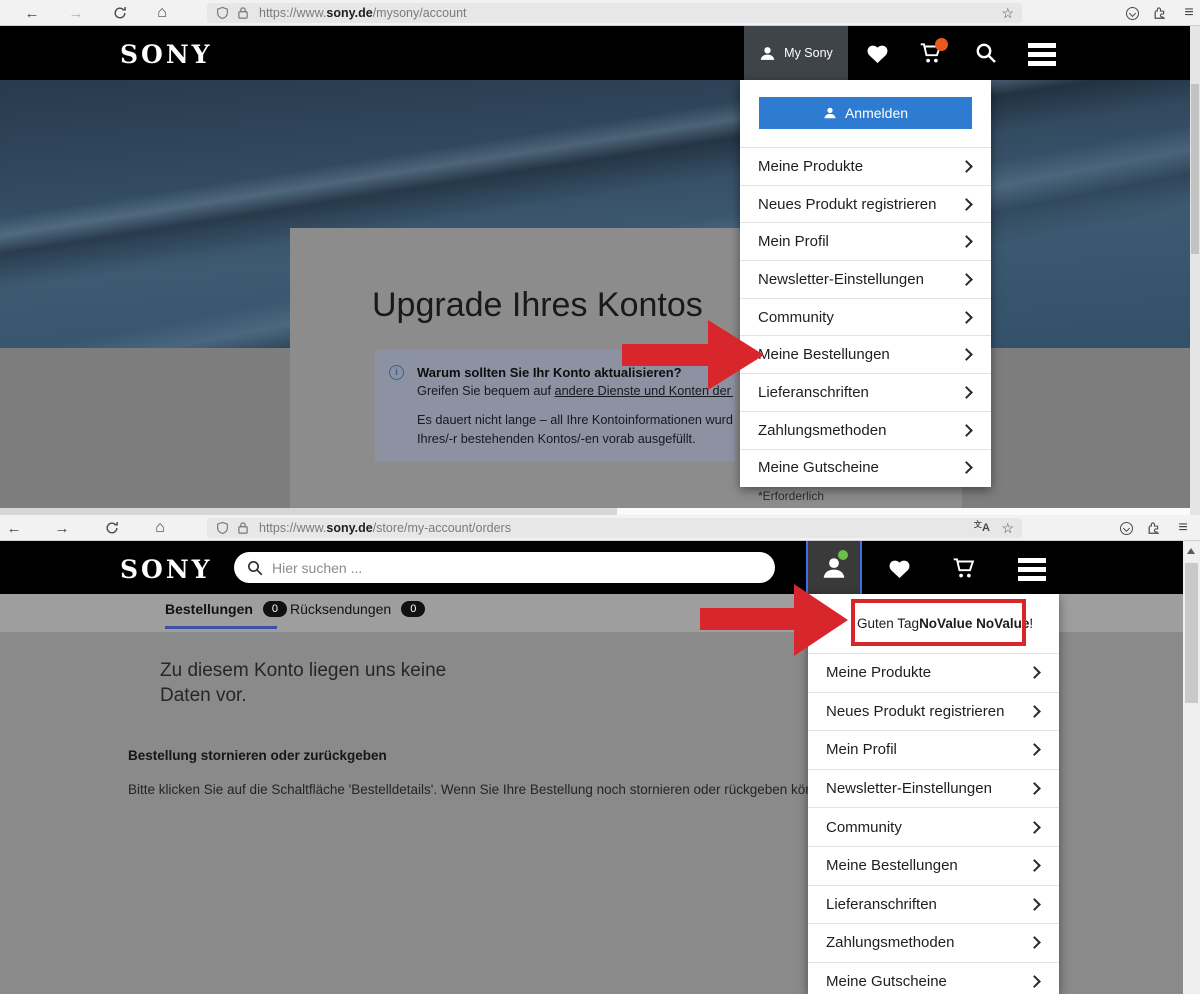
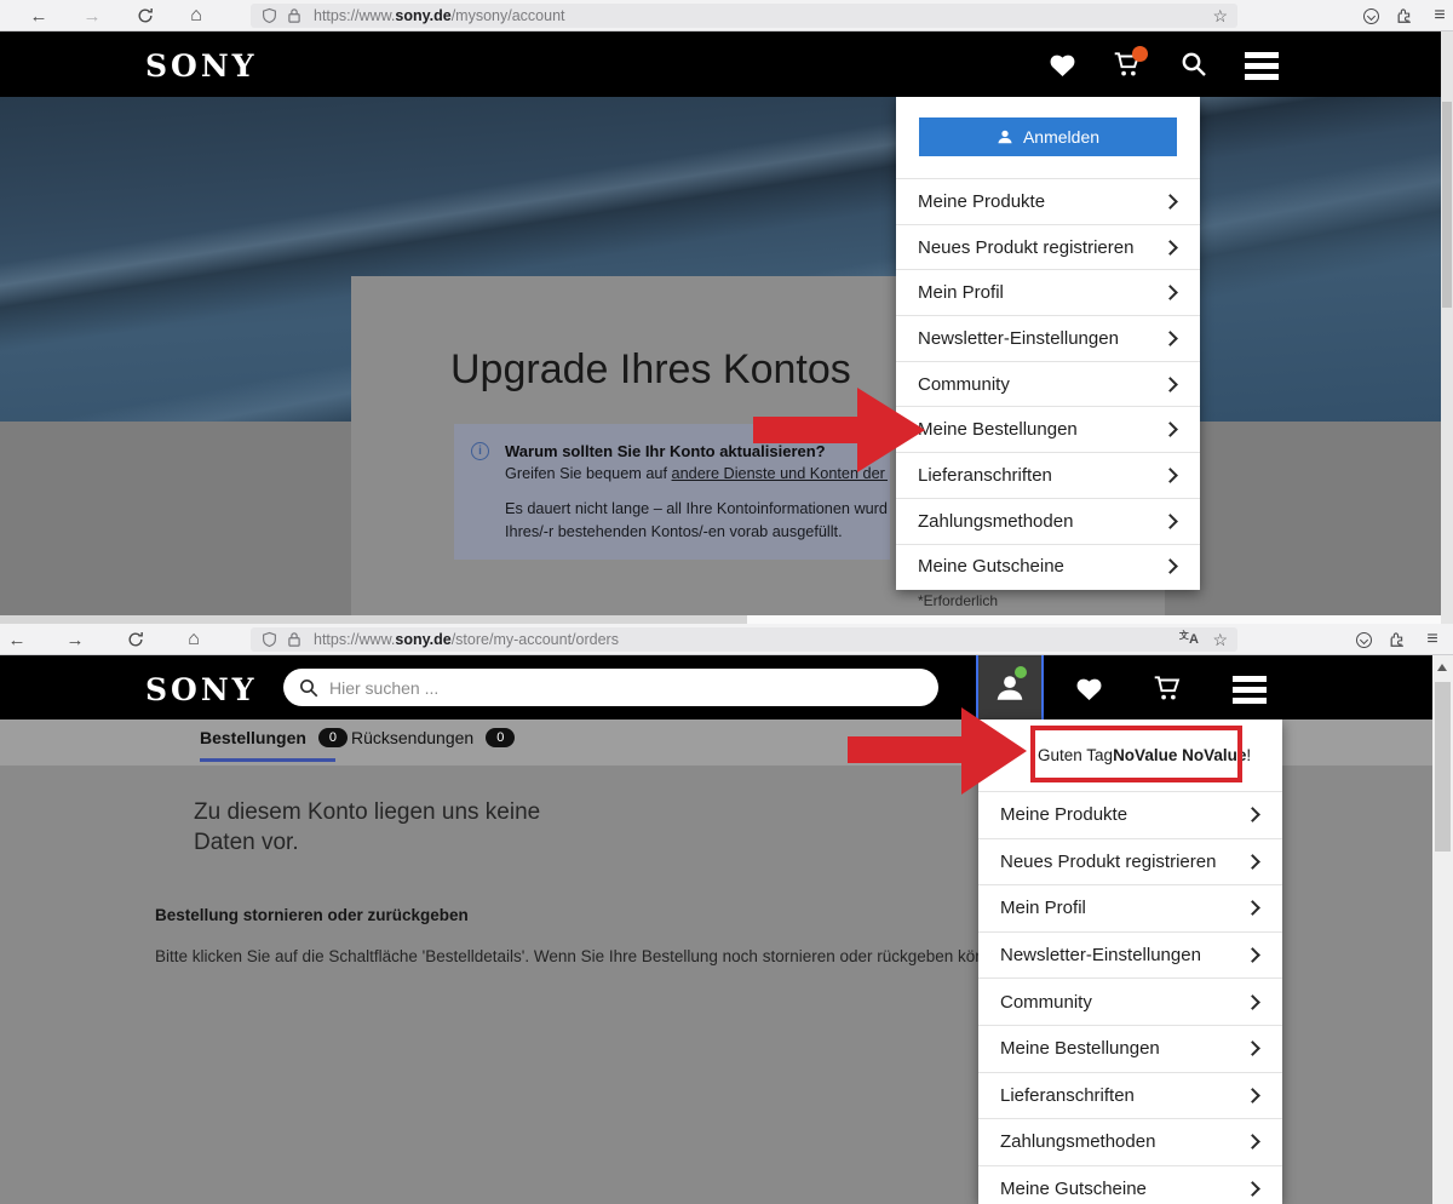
  ←
  →
  ⌂
  https://www.sony.de/mysony/account
  ☆
  ≡
  SONY
- My Sony
  Upgrade Ihres Kontos
  i
  Warum sollten Sie Ihr Konto aktualisieren?
  Greifen Sie bequem auf andere Dienste und Konten der
  Es dauert nicht lange – all Ihre Kontoinformationen wurd
  Ihres/-r bestehenden Kontos/-en vorab ausgefüllt.
  *Erforderlich
  Anmelden
  Meine Produkte
  Neues Produkt registrieren
  Mein Profil
  Newsletter-Einstellungen
  Community
  Meine Bestellungen
  Lieferanschriften
  Zahlungsmethoden
  Meine Gutscheine
  ←
  →
  ⌂
  https://www.sony.de/store/my-account/orders
  ☆
  文A
  ≡
  SONY
  Hier suchen ...
  Bestellungen
  0
  Rücksendungen
  0
  Zu diesem Konto liegen uns keine
  Daten vor.
  Bestellung stornieren oder zurückgeben
  Bitte klicken Sie auf die Schaltfläche 'Bestelldetails'. Wenn Sie Ihre Bestellung noch stornieren oder rückgeben kö
  Guten Tag
  NoValue NoValue
  !
  Meine Produkte
  Neues Produkt registrieren
  Mein Profil
  Newsletter-Einstellungen
  Community
  Meine Bestellungen
  Lieferanschriften
  Zahlungsmethoden
  Meine Gutscheine
